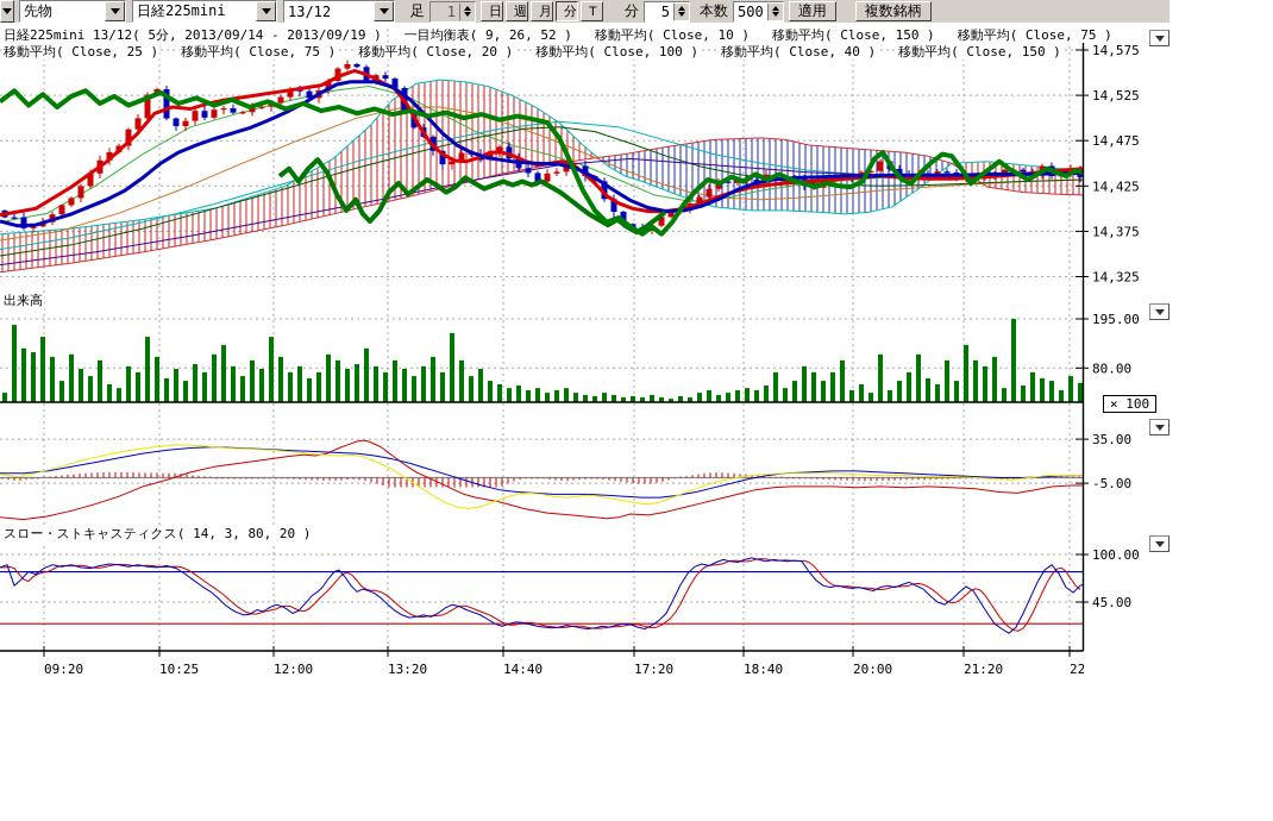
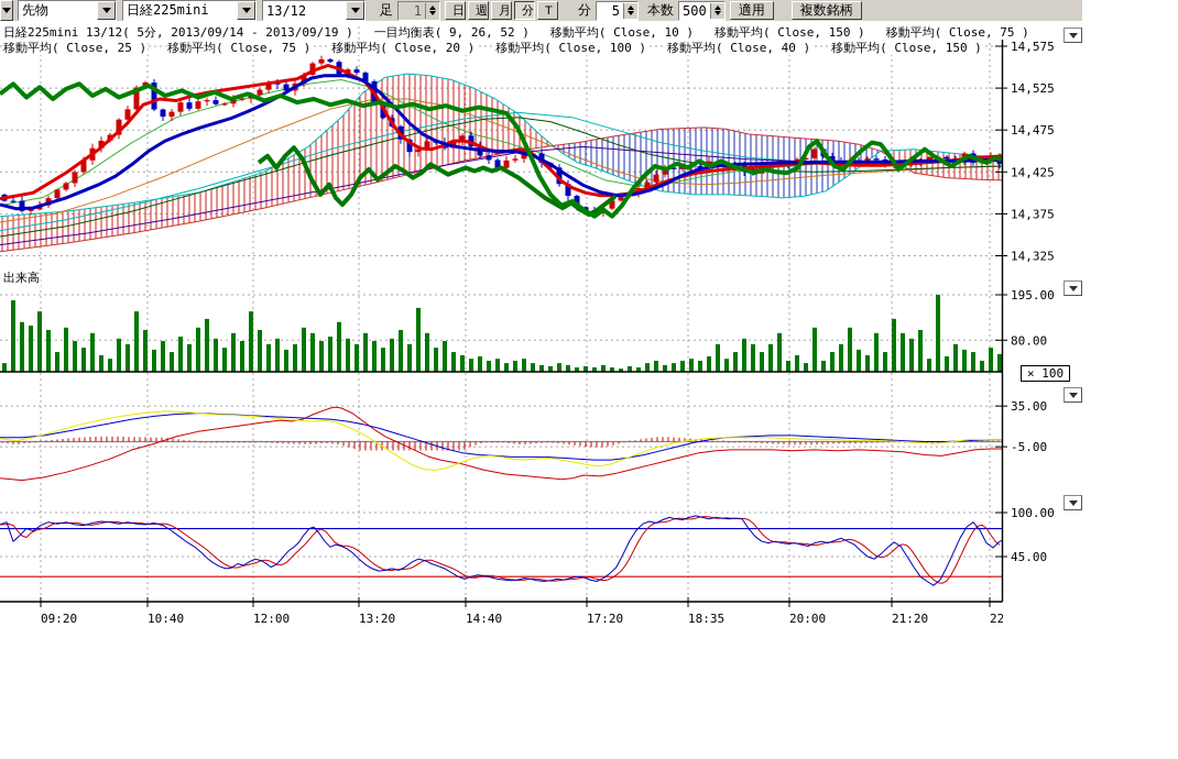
  14,575
  14,525
  14,475
  14,425
  14,375
  14,325
  195.00
  80.00
  35.00
  -5.00
  100.00
  45.00
  09:20
- 10:25
+ 10:40
  12:00
  13:20
  14:40
  17:20
- 18:40
+ 18:35
  20:00
  21:20
  日経225mini 13/12( 5分, 2013/09/14 - 2013/09/19 ) 一目均衡表( 9, 26, 52 ) 移動平均( Close, 10 ) 移動平均( Close, 150 ) 移動平均( Close, 75 )
  移動平均( Close, 25 ) 移動平均( Close, 75 ) 移動平均( Close, 20 ) 移動平均( Close, 100 ) 移動平均( Close, 40 ) 移動平均( Close, 150 )
  出来高
- スロー・ストキャスティクス( 14, 3, 80, 20 )
  × 100
  先物
  日経225mini
  13/12
  足
  1
  日
  週
  月
  分
  T
  分
  5
  本数
  500
  適用
  複数銘柄
